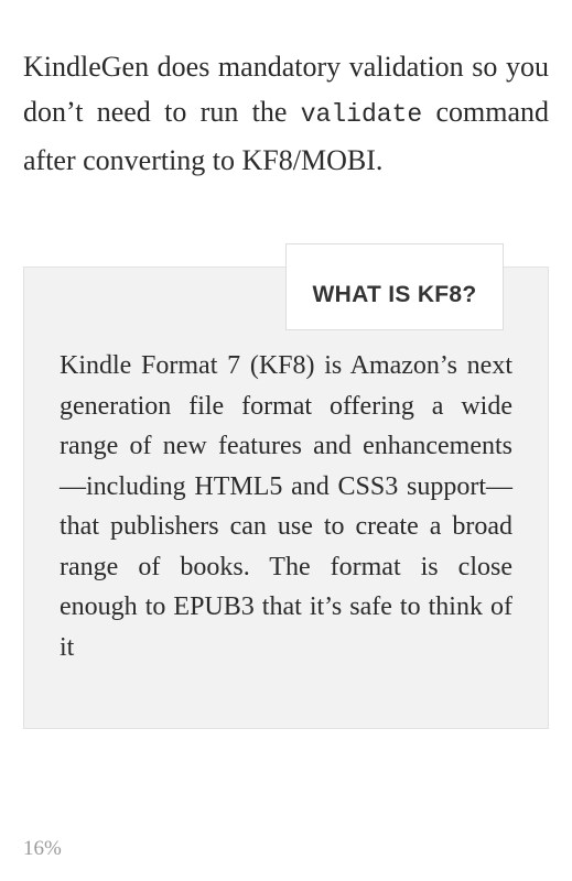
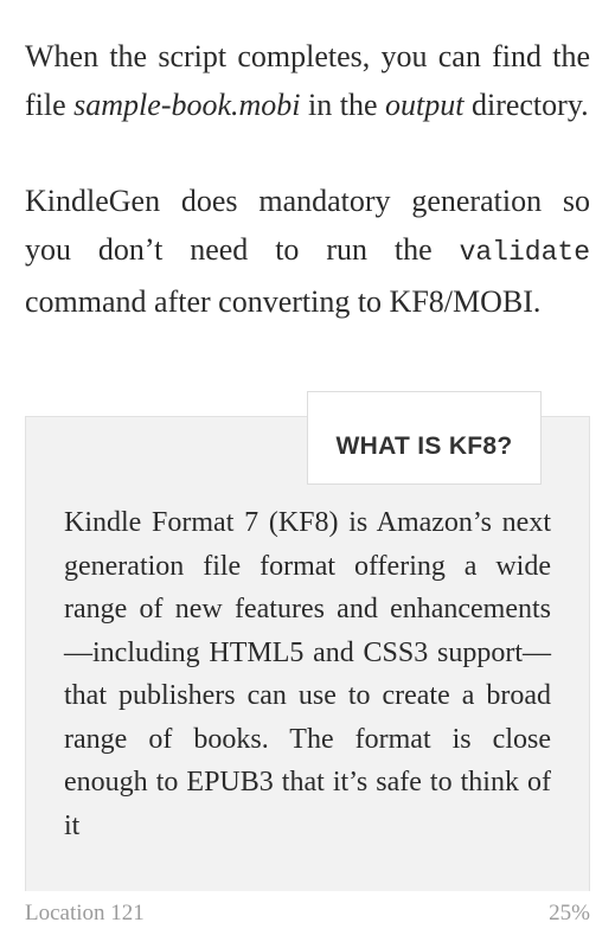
+ When the script completes, you can find the file sample-book.mobi in the output directory.
- KindleGen does mandatory validation so you don’t need to run the validate command after converting to KF8/MOBI.
+ KindleGen does mandatory generation so you don’t need to run the validate command after converting to KF8/MOBI.
  Kindle Format 7 (KF8) is Amazon’s next generation file format offering a wide range of new features and enhancements—including HTML5 and CSS3 support—that publishers can use to create a broad range of books. The format is close enough to EPUB3 that it’s safe to think of it
  WHAT IS KF8?
+ Location 121
- 16%
+ 25%
